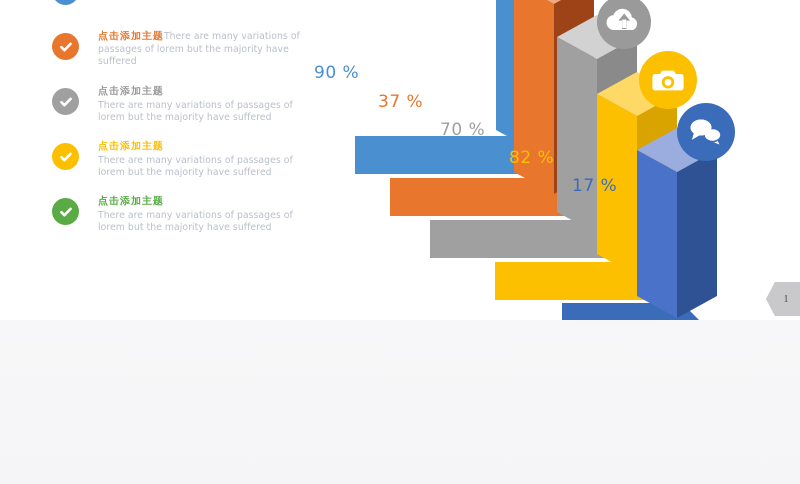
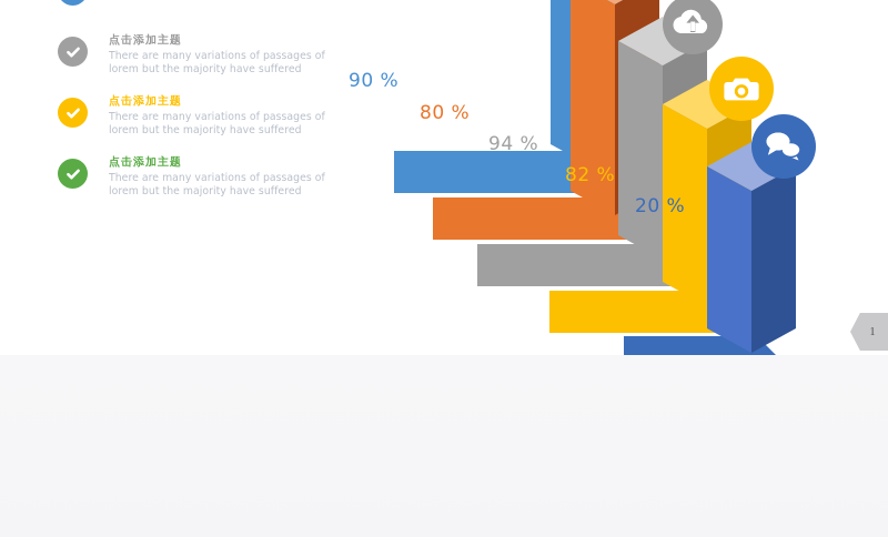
- 点击添加主题There are many variations of passages of lorem but the majority have suffered
  点击添加主题
  There are many variations of passages of lorem but the majority have suffered
  点击添加主题
  There are many variations of passages of lorem but the majority have suffered
  点击添加主题
  There are many variations of passages of lorem but the majority have suffered
  90 %
- 37 %
+ 80 %
- 70 %
+ 94 %
  82 %
- 17 %
+ 20 %
  1
